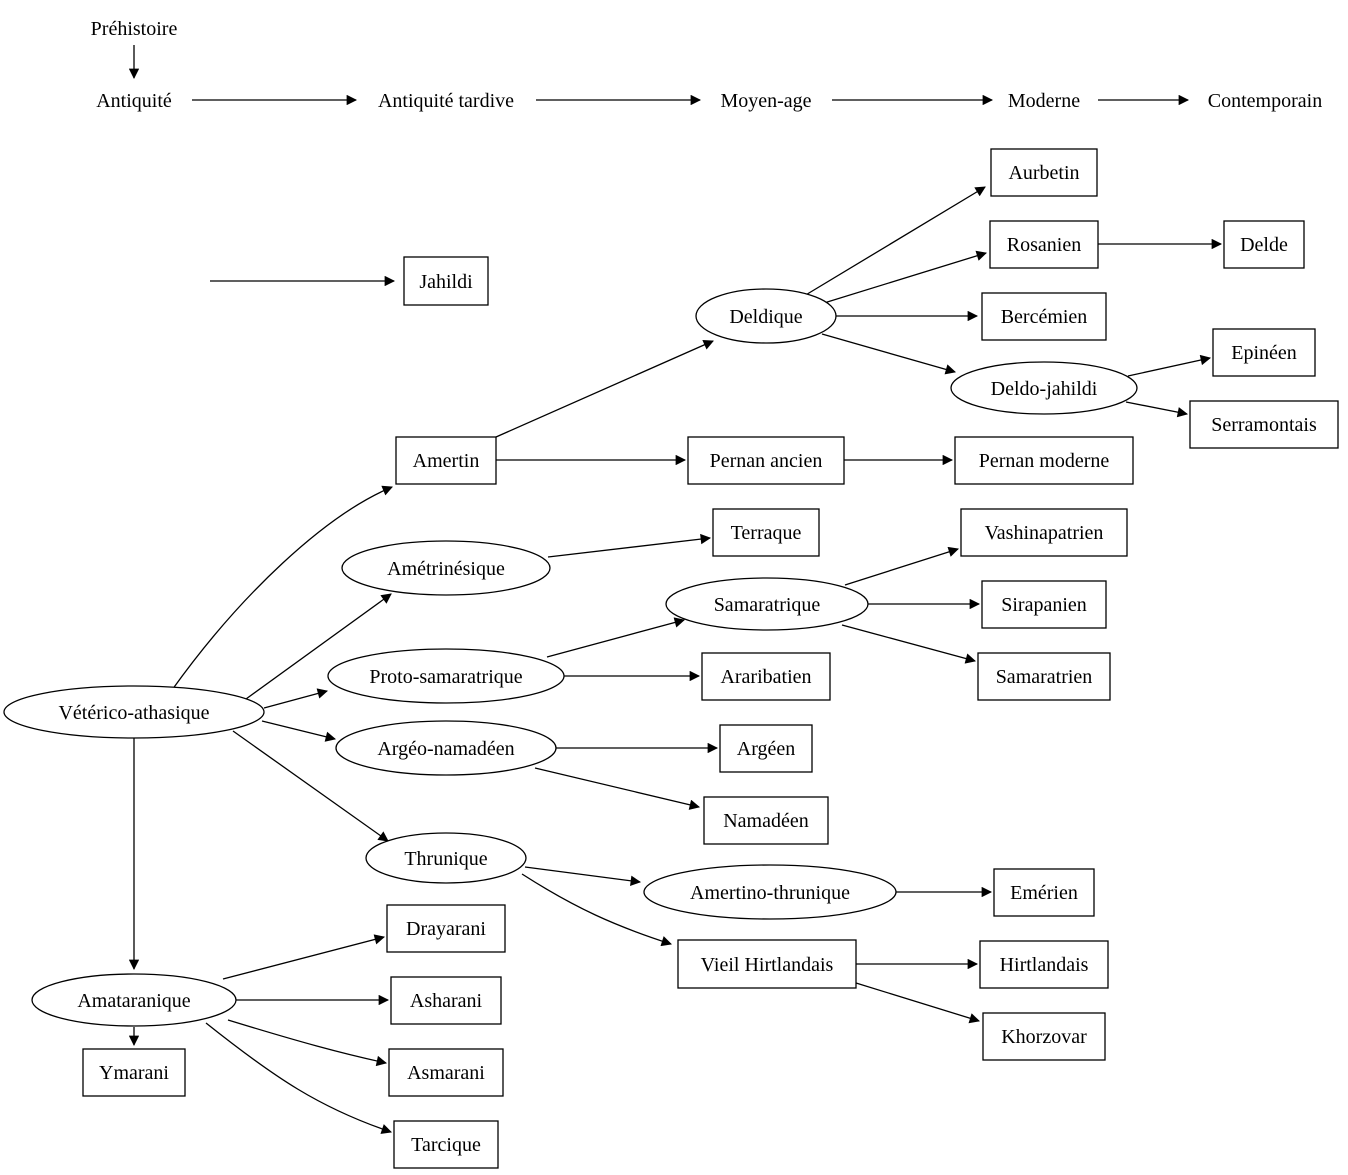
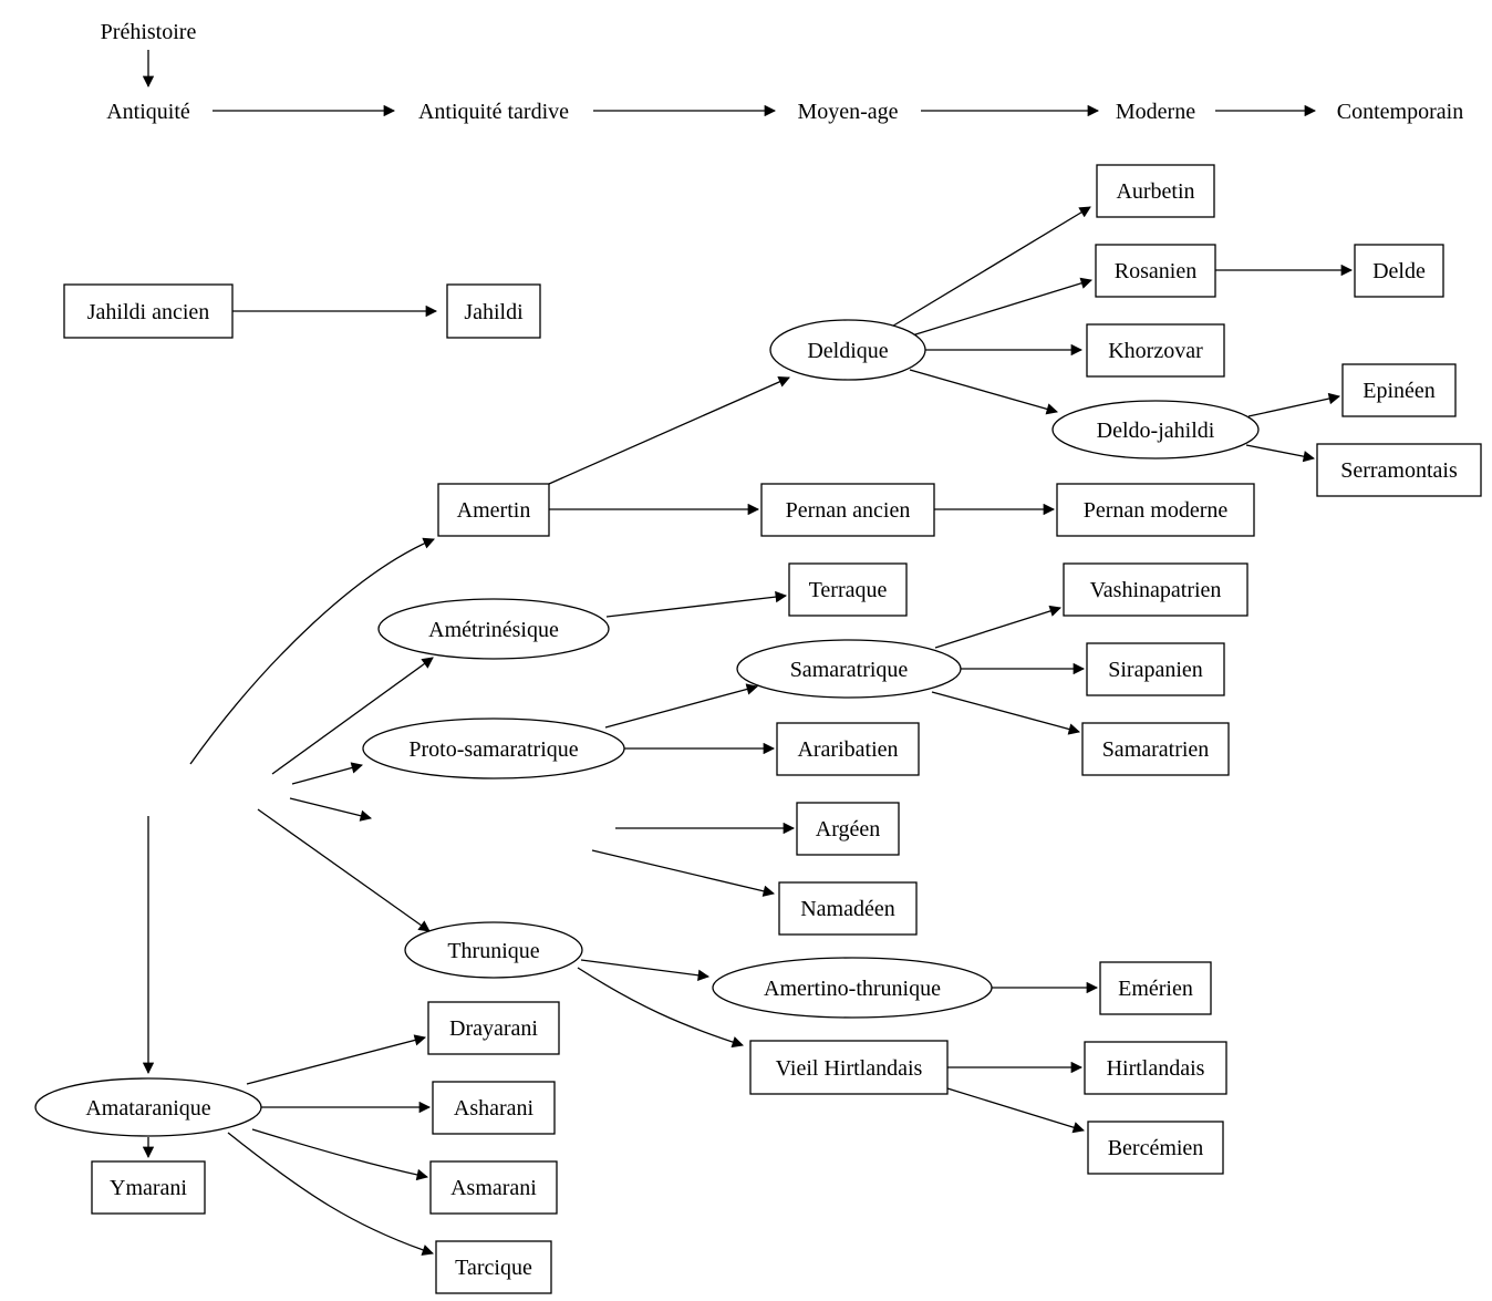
  Préhistoire
  Antiquité
  Antiquité tardive
  Moyen-age
  Moderne
  Contemporain
+ Jahildi ancien
  Jahildi
  Deldique
  Aurbetin
  Rosanien
  Delde
- Bercémien
+ Khorzovar
  Deldo-jahildi
  Epinéen
  Serramontais
  Amertin
  Pernan ancien
  Pernan moderne
  Amétrinésique
  Terraque
  Samaratrique
  Vashinapatrien
  Sirapanien
  Samaratrien
  Proto-samaratrique
  Araribatien
- Vétérico-athasique
- Argéo-namadéen
  Argéen
  Namadéen
  Thrunique
  Amertino-thrunique
  Emérien
  Vieil Hirtlandais
  Hirtlandais
- Khorzovar
+ Bercémien
  Amataranique
  Drayarani
  Asharani
  Asmarani
  Ymarani
  Tarcique
